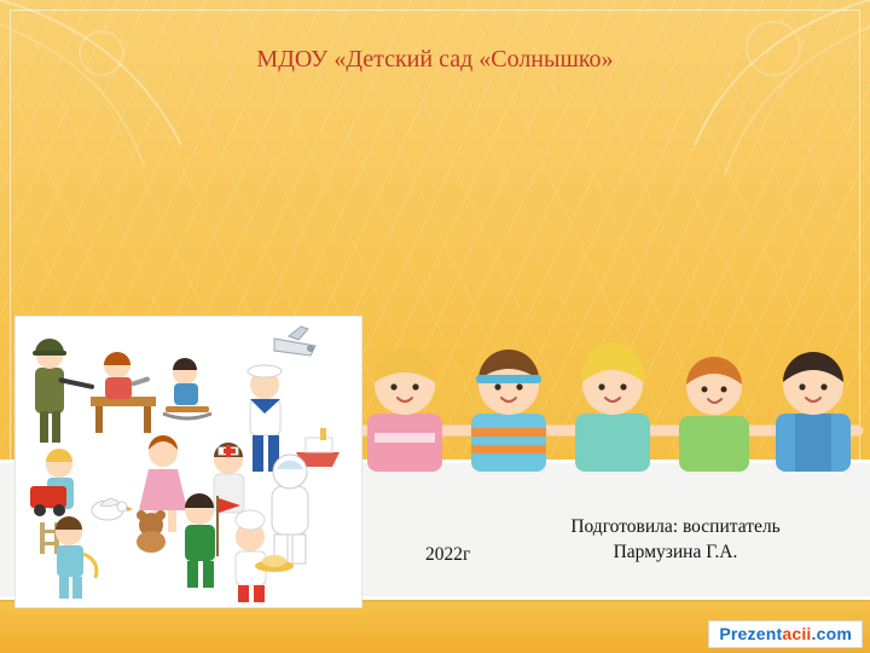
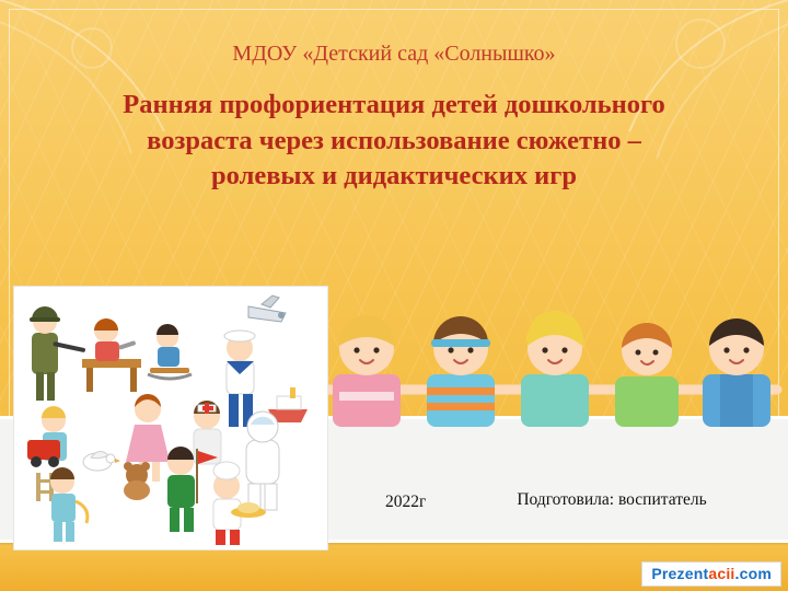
  МДОУ «Детский сад «Солнышко»
+ Ранняя профориентация детей дошкольного возраста через использование сюжетно – ролевых и дидактических игр
  2022г
  Подготовила: воспитатель
- Пармузина Г.А.
  Prezentacii.com
